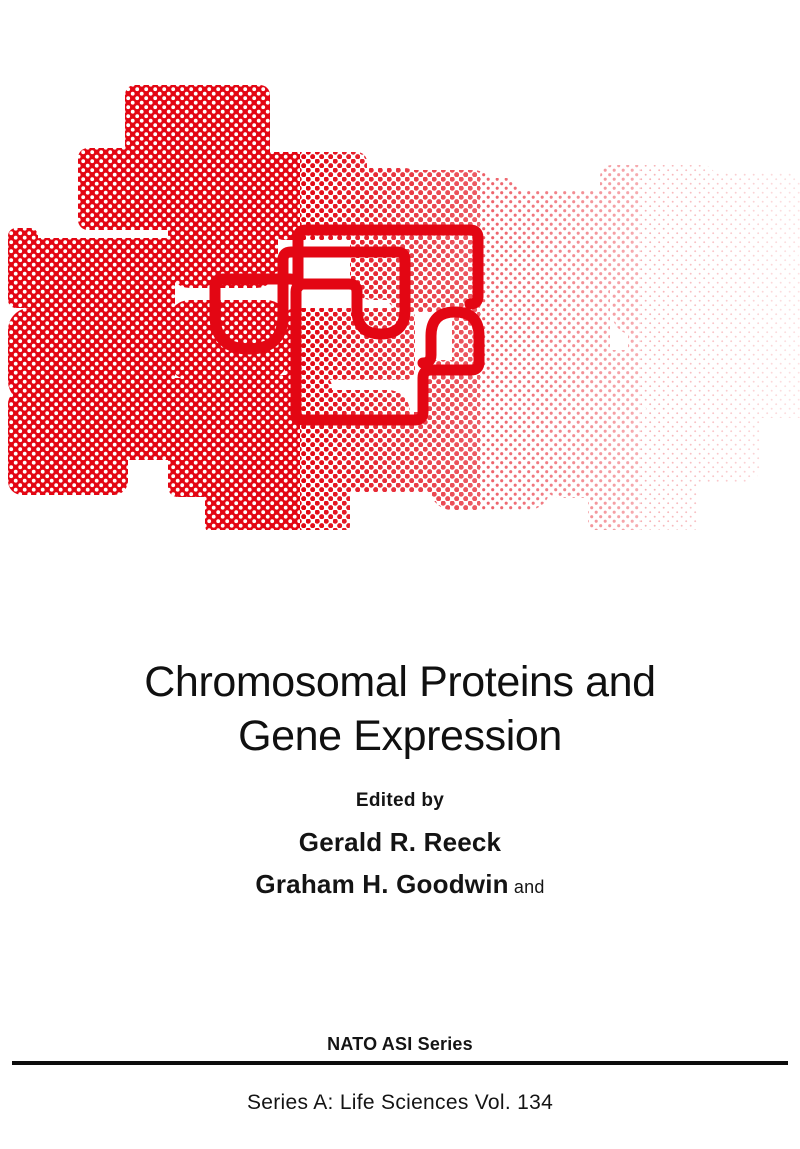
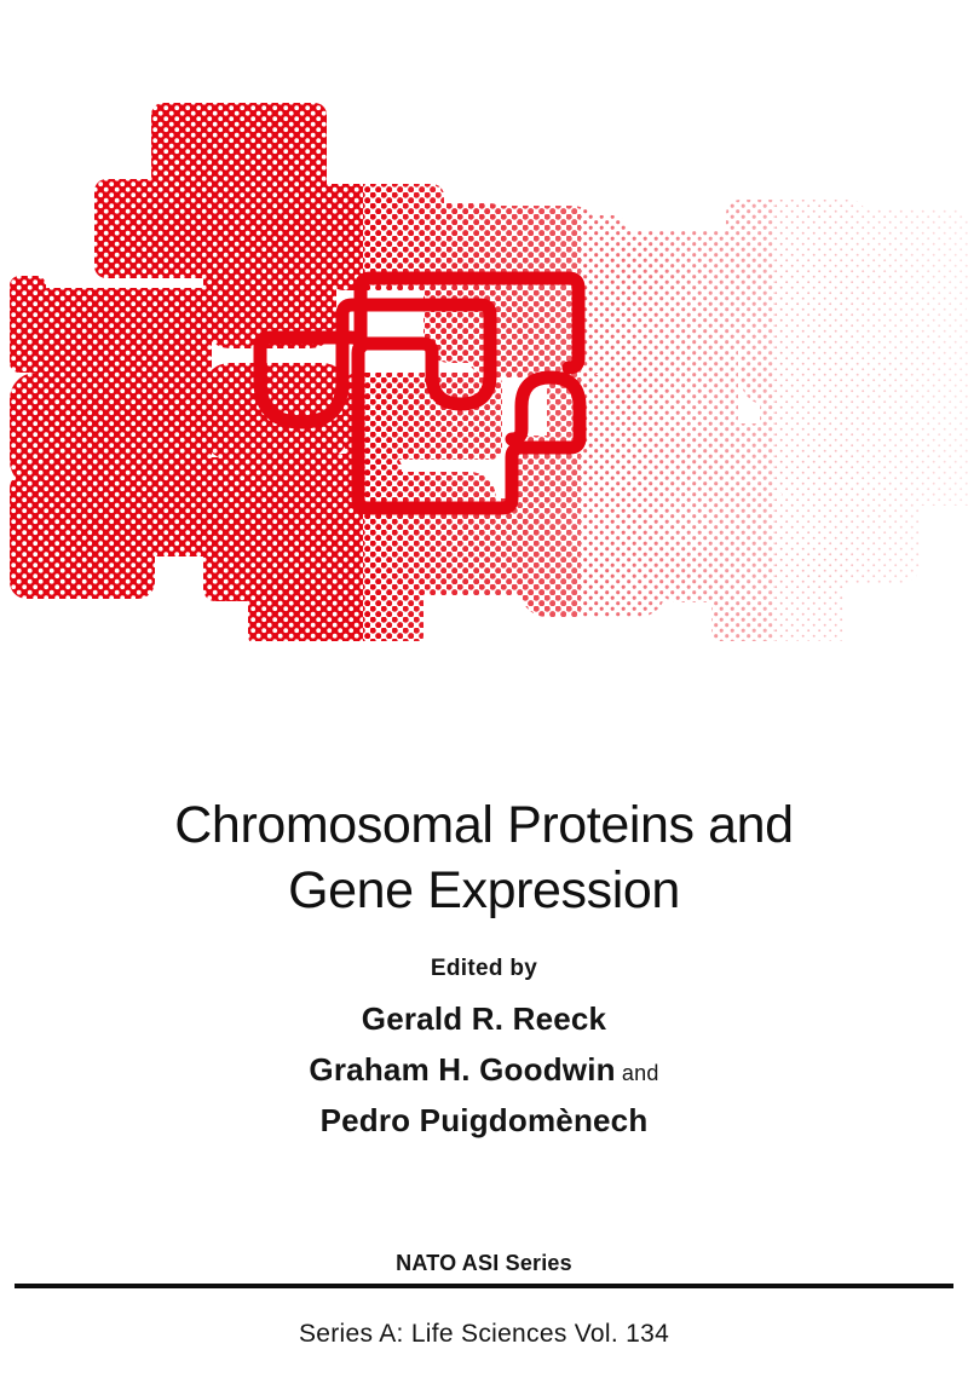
  Chromosomal Proteins and
  Gene Expression
  Edited by
  Gerald R. Reeck
  Graham H. Goodwin and
+ Pedro Puigdomènech
  NATO ASI Series
  Series A: Life Sciences Vol. 134
